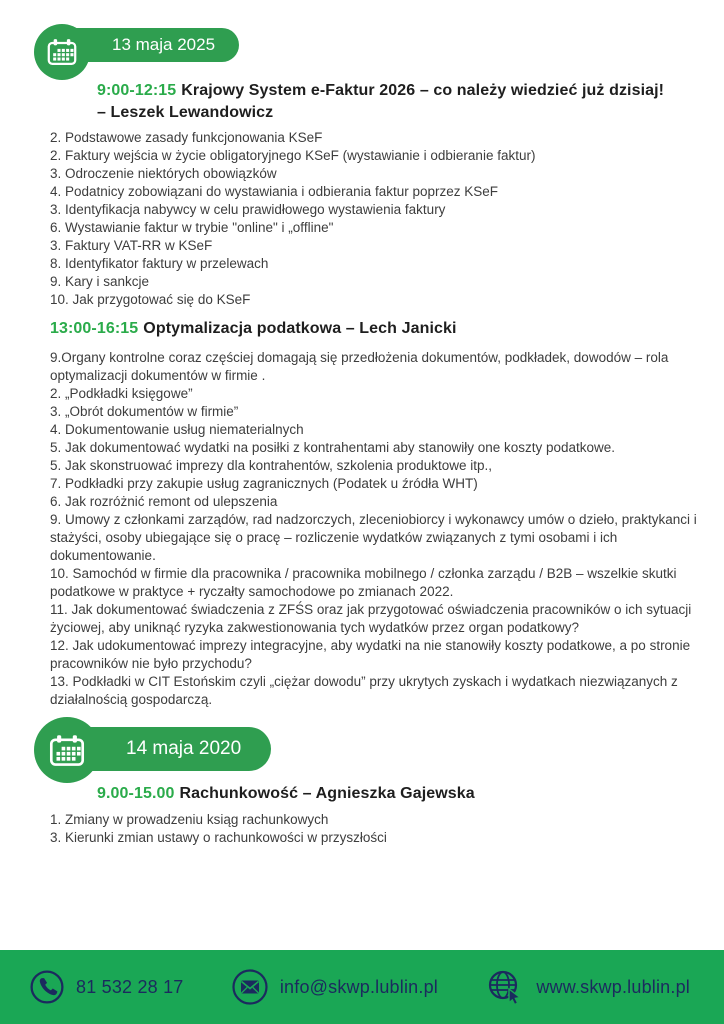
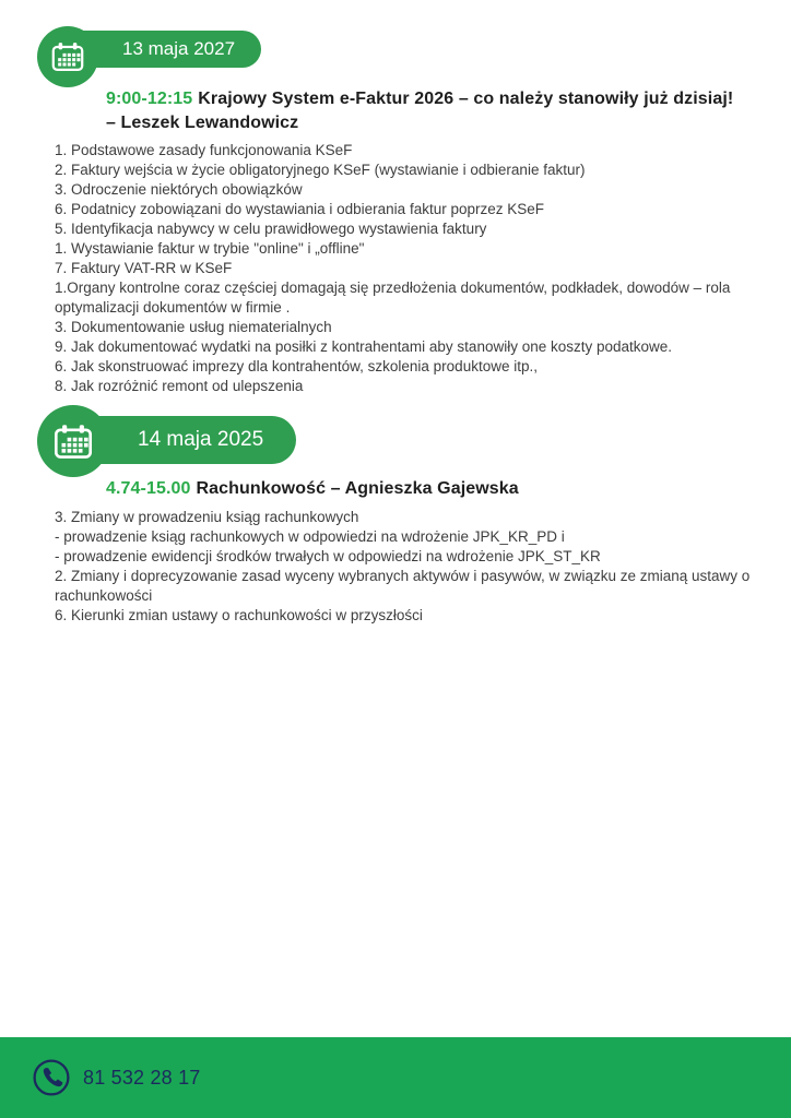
- 13 maja 2025
+ 13 maja 2027
- 9:00-12:15 Krajowy System e-Faktur 2026 – co należy wiedzieć już dzisiaj!
+ 9:00-12:15 Krajowy System e-Faktur 2026 – co należy stanowiły już dzisiaj!
  – Leszek Lewandowicz
- 2. Podstawowe zasady funkcjonowania KSeF
+ 1. Podstawowe zasady funkcjonowania KSeF
  2. Faktury wejścia w życie obligatoryjnego KSeF (wystawianie i odbieranie faktur)
  3. Odroczenie niektórych obowiązków
- 4. Podatnicy zobowiązani do wystawiania i odbierania faktur poprzez KSeF
+ 6. Podatnicy zobowiązani do wystawiania i odbierania faktur poprzez KSeF
- 3. Identyfikacja nabywcy w celu prawidłowego wystawienia faktury
+ 5. Identyfikacja nabywcy w celu prawidłowego wystawienia faktury
- 6. Wystawianie faktur w trybie "online" i „offline"
+ 1. Wystawianie faktur w trybie "online" i „offline"
- 3. Faktury VAT-RR w KSeF
+ 7. Faktury VAT-RR w KSeF
- 8. Identyfikator faktury w przelewach
- 9. Kary i sankcje
- 10. Jak przygotować się do KSeF
- 13:00-16:15 Optymalizacja podatkowa – Lech Janicki
- 9.Organy kontrolne coraz częściej domagają się przedłożenia dokumentów, podkładek, dowodów – rola optymalizacji dokumentów w firmie .
+ 1.Organy kontrolne coraz częściej domagają się przedłożenia dokumentów, podkładek, dowodów – rola optymalizacji dokumentów w firmie .
- 2. „Podkładki księgowe”
- 3. „Obrót dokumentów w firmie”
- 4. Dokumentowanie usług niematerialnych
+ 3. Dokumentowanie usług niematerialnych
- 5. Jak dokumentować wydatki na posiłki z kontrahentami aby stanowiły one koszty podatkowe.
+ 9. Jak dokumentować wydatki na posiłki z kontrahentami aby stanowiły one koszty podatkowe.
- 5. Jak skonstruować imprezy dla kontrahentów, szkolenia produktowe itp.,
+ 6. Jak skonstruować imprezy dla kontrahentów, szkolenia produktowe itp.,
- 7. Podkładki przy zakupie usług zagranicznych (Podatek u źródła WHT)
- 6. Jak rozróżnić remont od ulepszenia
+ 8. Jak rozróżnić remont od ulepszenia
- 9. Umowy z członkami zarządów, rad nadzorczych, zleceniobiorcy i wykonawcy umów o dzieło, praktykanci i stażyści, osoby ubiegające się o pracę – rozliczenie wydatków związanych z tymi osobami i ich dokumentowanie.
- 10. Samochód w firmie dla pracownika / pracownika mobilnego / członka zarządu / B2B – wszelkie skutki podatkowe w praktyce + ryczałty samochodowe po zmianach 2022.
- 11. Jak dokumentować świadczenia z ZFŚS oraz jak przygotować oświadczenia pracowników o ich sytuacji życiowej, aby uniknąć ryzyka zakwestionowania tych wydatków przez organ podatkowy?
- 12. Jak udokumentować imprezy integracyjne, aby wydatki na nie stanowiły koszty podatkowe, a po stronie pracowników nie było przychodu?
- 13. Podkładki w CIT Estońskim czyli „ciężar dowodu” przy ukrytych zyskach i wydatkach niezwiązanych z działalnością gospodarczą.
- 14 maja 2020
+ 14 maja 2025
- 9.00-15.00 Rachunkowość – Agnieszka Gajewska
+ 4.74-15.00 Rachunkowość – Agnieszka Gajewska
- 1. Zmiany w prowadzeniu ksiąg rachunkowych
+ 3. Zmiany w prowadzeniu ksiąg rachunkowych
+ - prowadzenie ksiąg rachunkowych w odpowiedzi na wdrożenie JPK_KR_PD i
+ - prowadzenie ewidencji środków trwałych w odpowiedzi na wdrożenie JPK_ST_KR
+ 2. Zmiany i doprecyzowanie zasad wyceny wybranych aktywów i pasywów, w związku ze zmianą ustawy o rachunkowości
- 3. Kierunki zmian ustawy o rachunkowości w przyszłości
+ 6. Kierunki zmian ustawy o rachunkowości w przyszłości
  81 532 28 17
- info@skwp.lublin.pl
- www.skwp.lublin.pl
